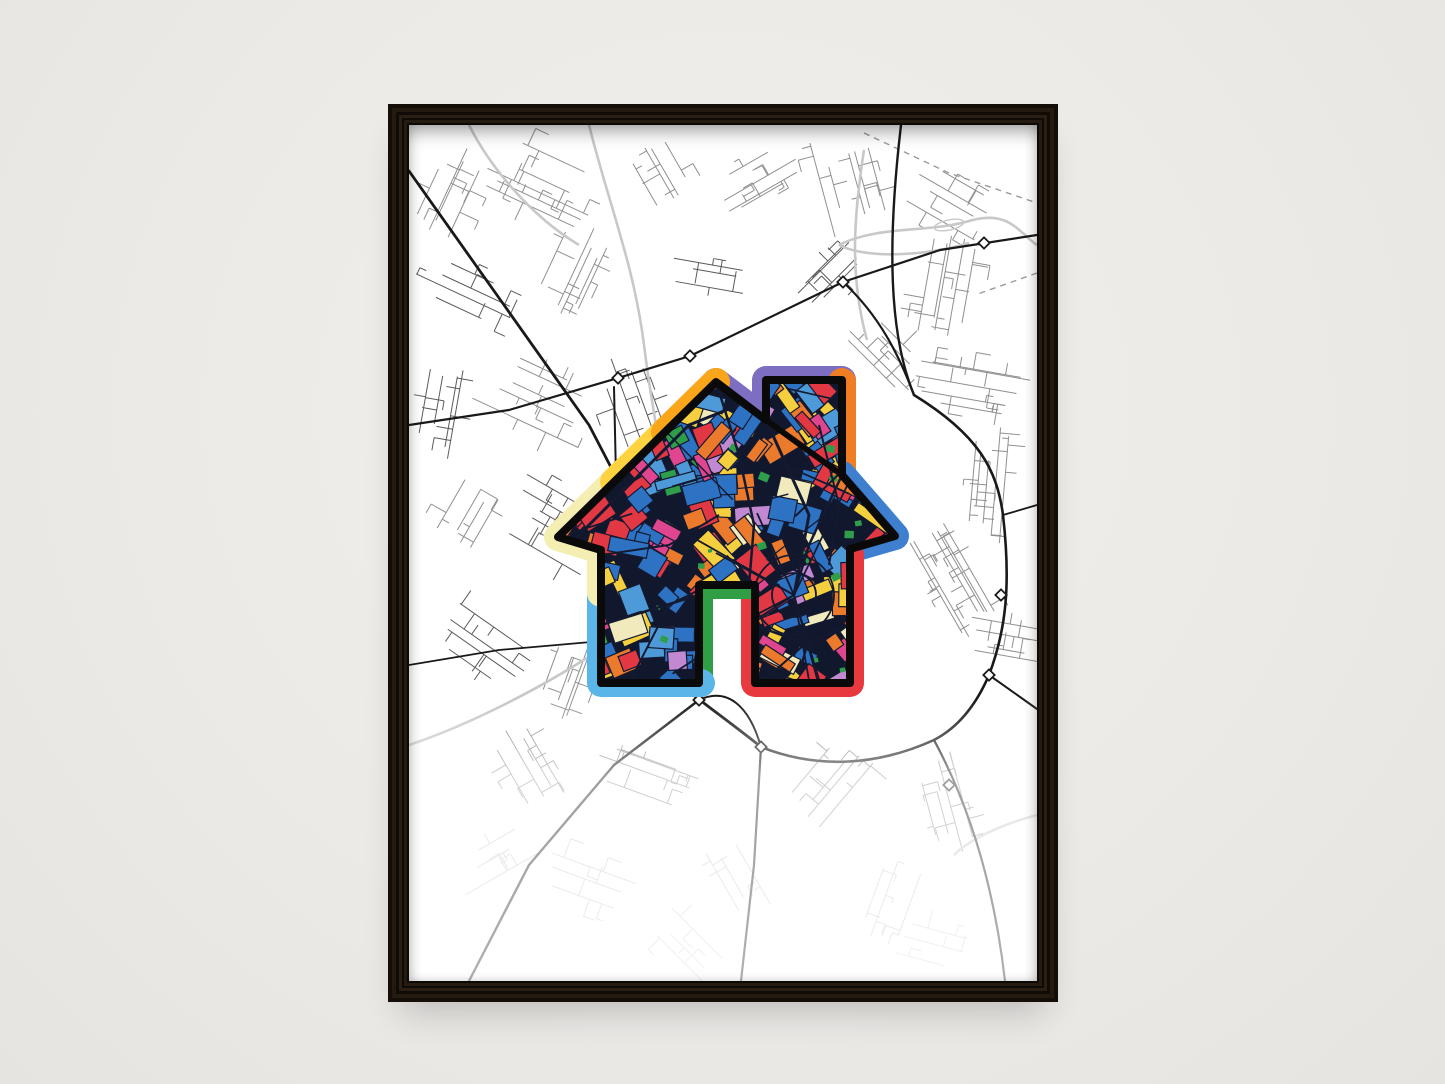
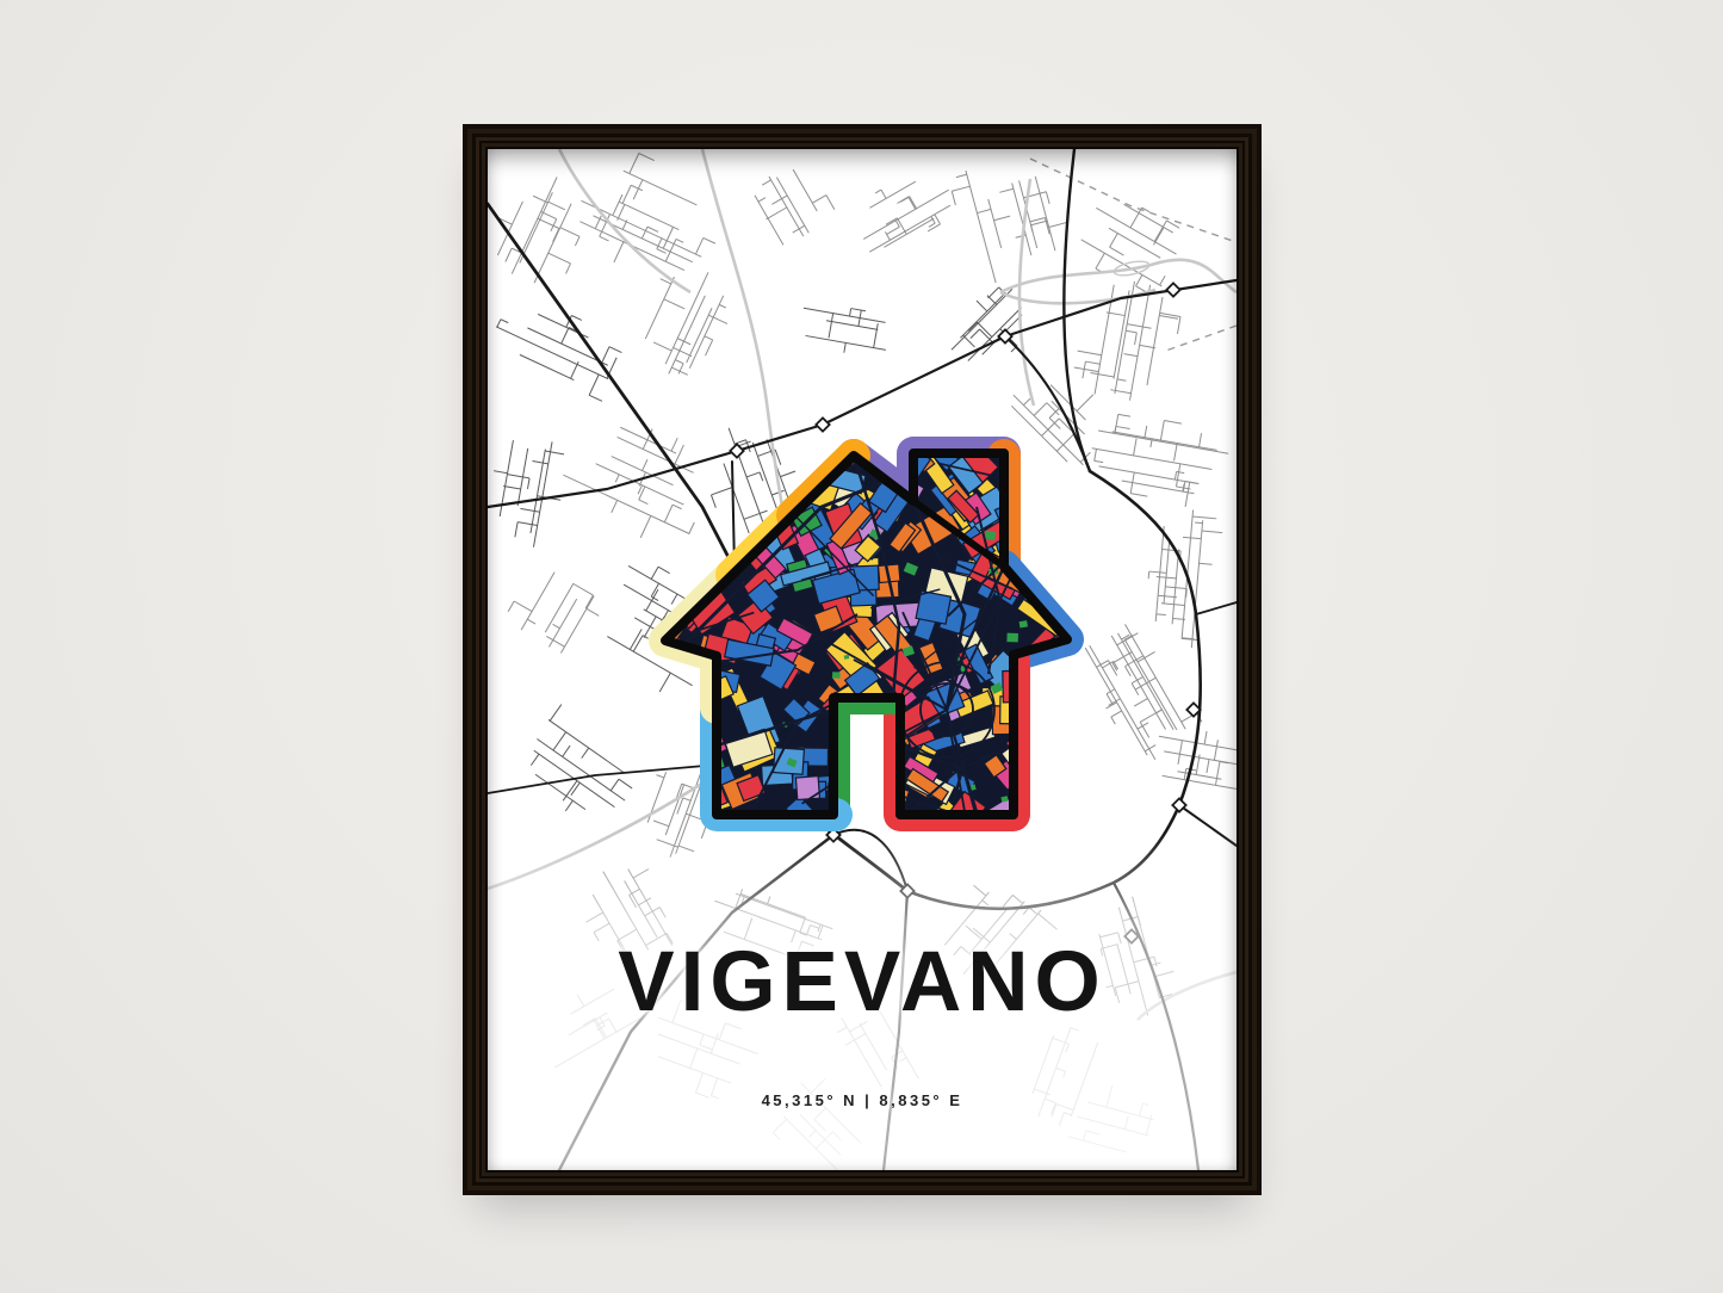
+ VIGEVANO
+ 45,315° N | 8,835° E
